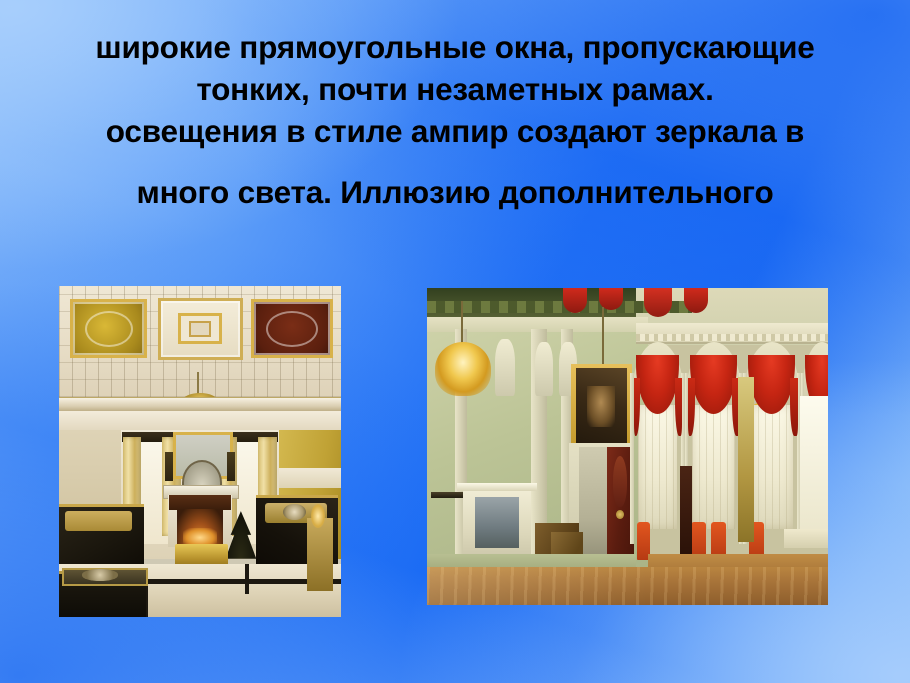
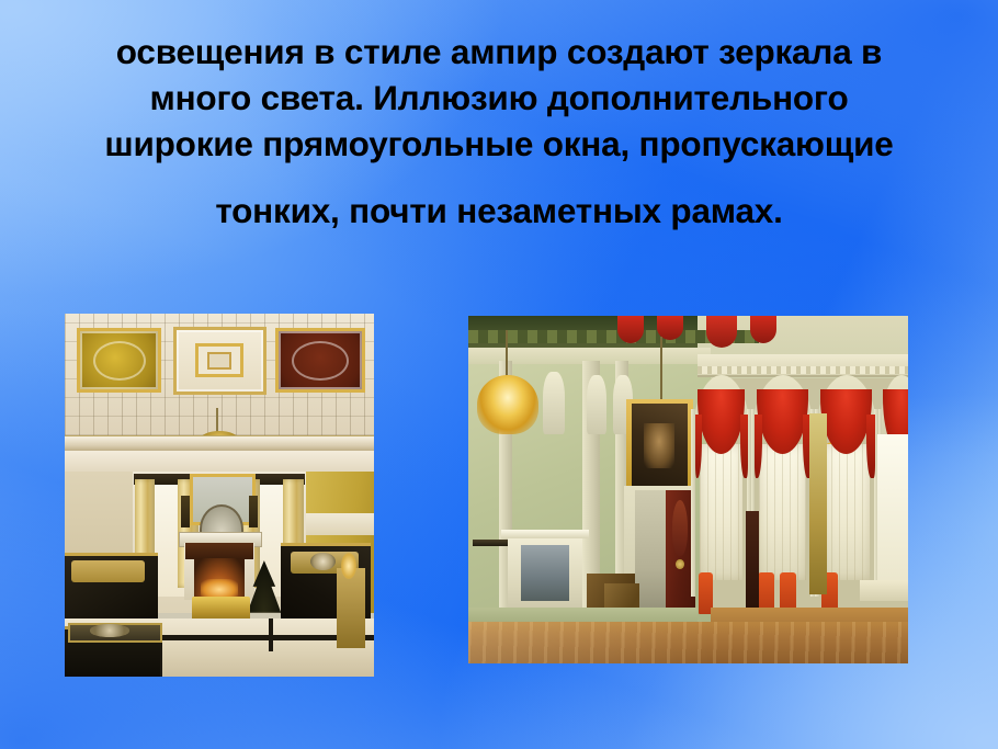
- широкие прямоугольные окна, пропускающие
+ освещения в стиле ампир создают зеркала в
- тонких, почти незаметных рамах.
+ много света. Иллюзию дополнительного
- освещения в стиле ампир создают зеркала в
+ широкие прямоугольные окна, пропускающие
- много света. Иллюзию дополнительного
+ тонких, почти незаметных рамах.
